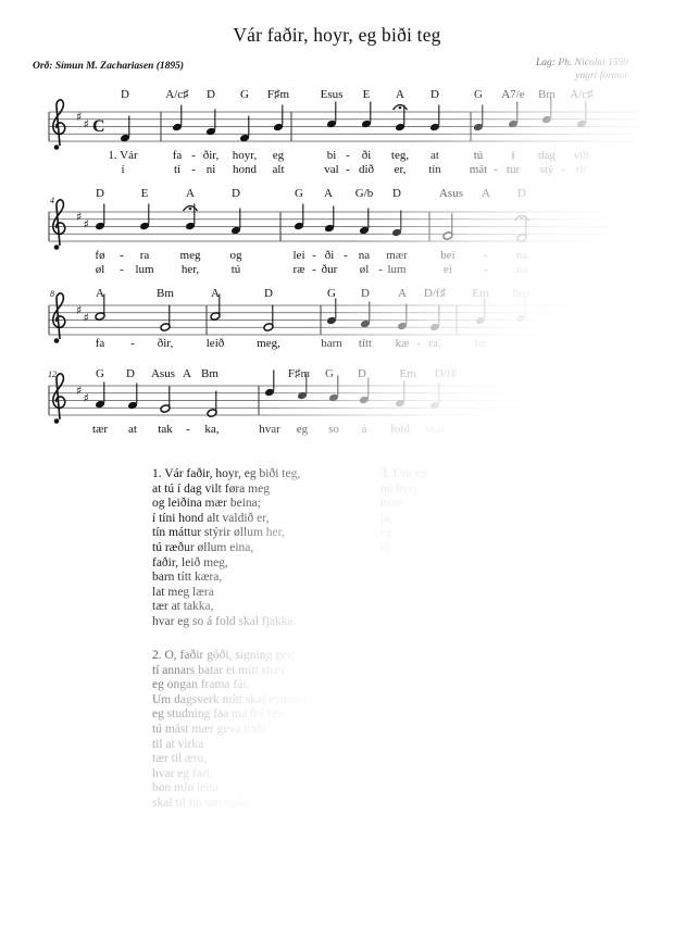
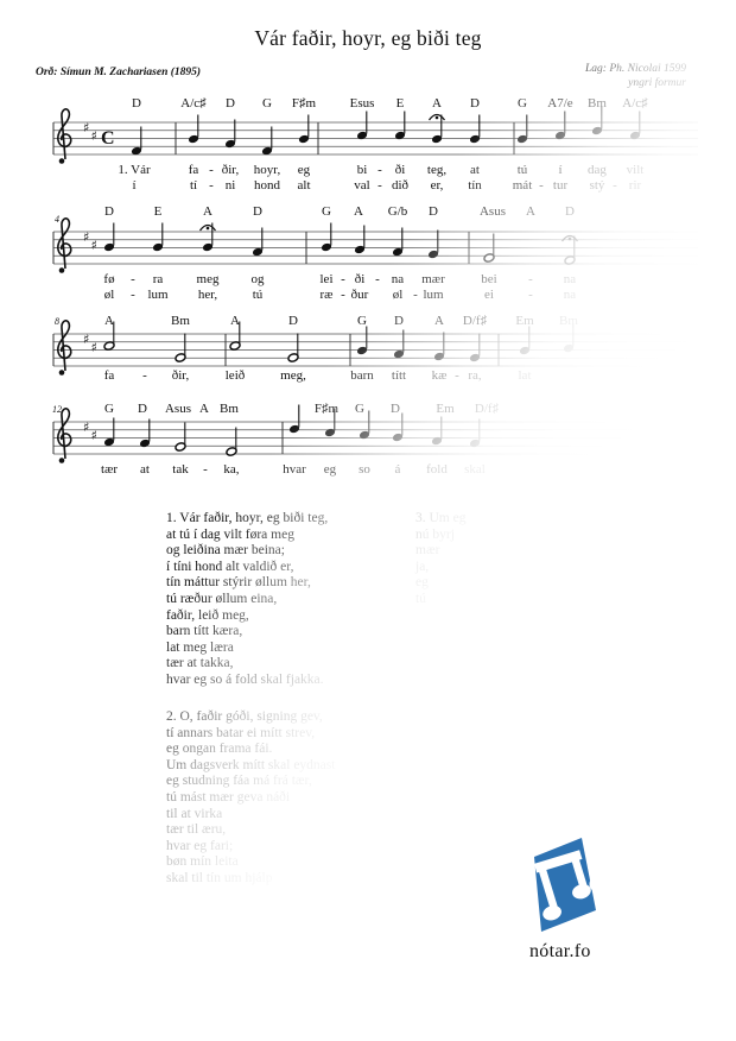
+ nótar.fo
